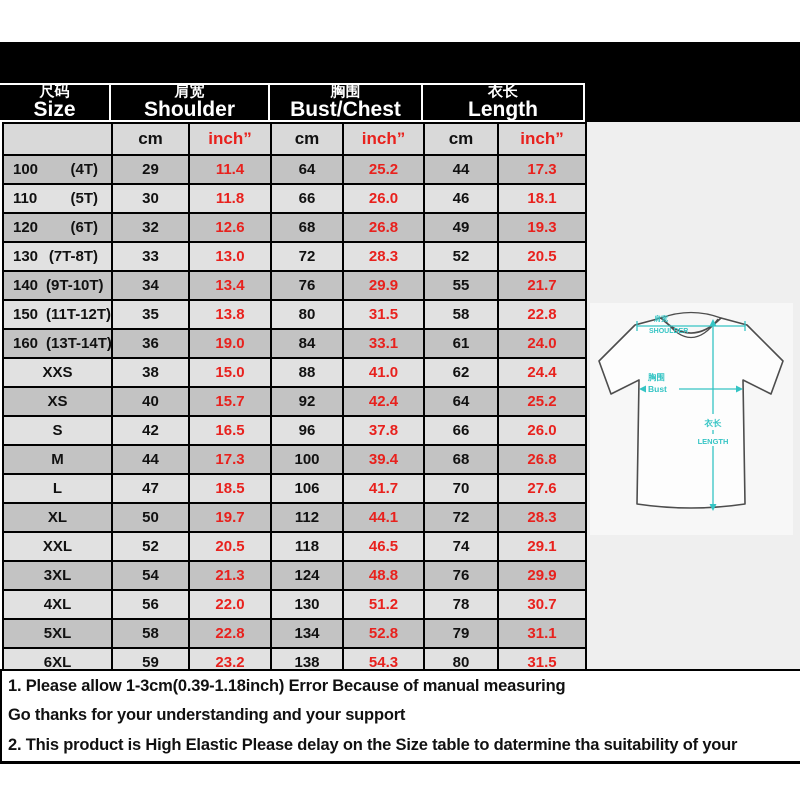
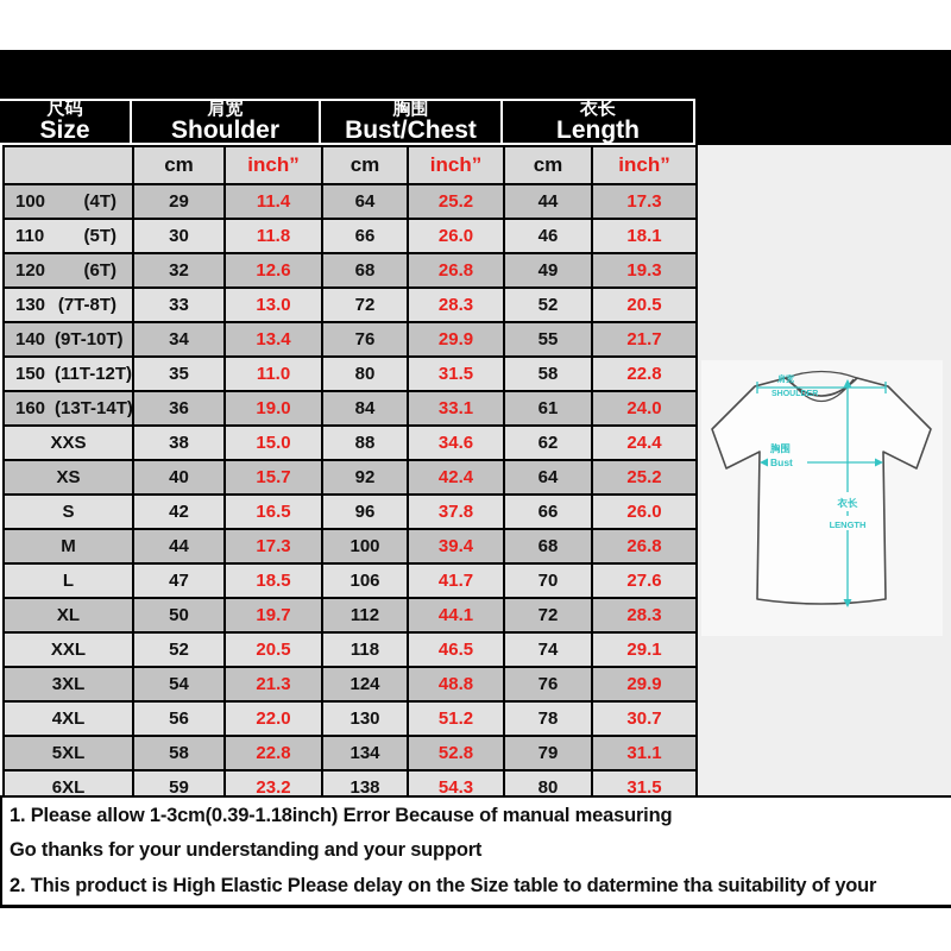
  尺码
  Size
  肩宽
  Shoulder
  胸围
  Bust/Chest
  衣长
  Length
  	cm	inch”	cm	inch”	cm	inch”
  100 (4T)	29	11.4	64	25.2	44	17.3
  110 (5T)	30	11.8	66	26.0	46	18.1
  120 (6T)	32	12.6	68	26.8	49	19.3
  130 (7T-8T)	33	13.0	72	28.3	52	20.5
  140 (9T-10T)	34	13.4	76	29.9	55	21.7
- 150 (11T-12T)	35	13.8	80	31.5	58	22.8
+ 150 (11T-12T)	35	11.0	80	31.5	58	22.8
  160 (13T-14T)	36	19.0	84	33.1	61	24.0
- XXS	38	15.0	88	41.0	62	24.4
+ XXS	38	15.0	88	34.6	62	24.4
  XS	40	15.7	92	42.4	64	25.2
  S	42	16.5	96	37.8	66	26.0
  M	44	17.3	100	39.4	68	26.8
  L	47	18.5	106	41.7	70	27.6
  XL	50	19.7	112	44.1	72	28.3
  XXL	52	20.5	118	46.5	74	29.1
  3XL	54	21.3	124	48.8	76	29.9
  4XL	56	22.0	130	51.2	78	30.7
  5XL	58	22.8	134	52.8	79	31.1
  6XL	59	23.2	138	54.3	80	31.5
  胸围
  Bust
  衣长
  LENGTH
  1. Please allow 1-3cm(0.39-1.18inch) Error Because of manual measuring
  Go thanks for your understanding and your support
  2. This product is High Elastic Please delay on the Size table to datermine tha suitability of your
